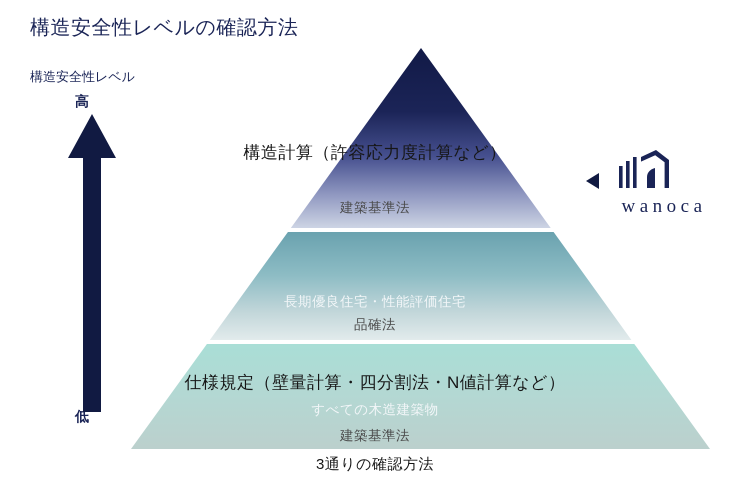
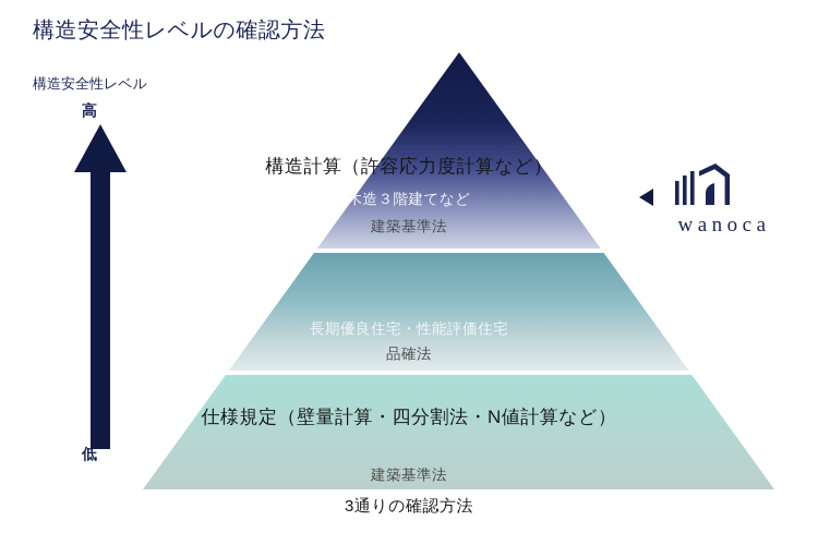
  構造安全性レベルの確認方法
  構造安全性レベル
  高
  低
  構造計算（許容応力度計算など）
+ 木造３階建てなど
  建築基準法
  長期優良住宅・性能評価住宅
  品確法
  仕様規定（壁量計算・四分割法・N値計算など）
- すべての木造建築物
  建築基準法
  3通りの確認方法
  wanoca
